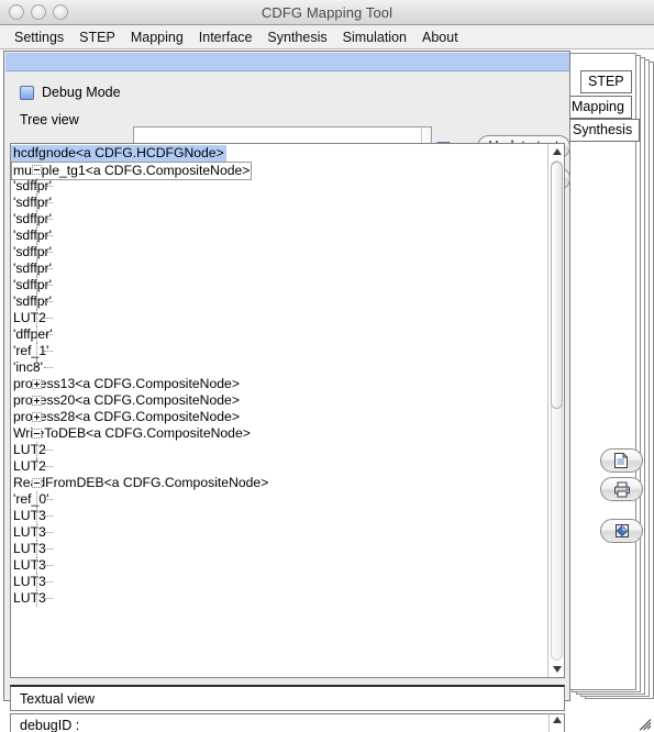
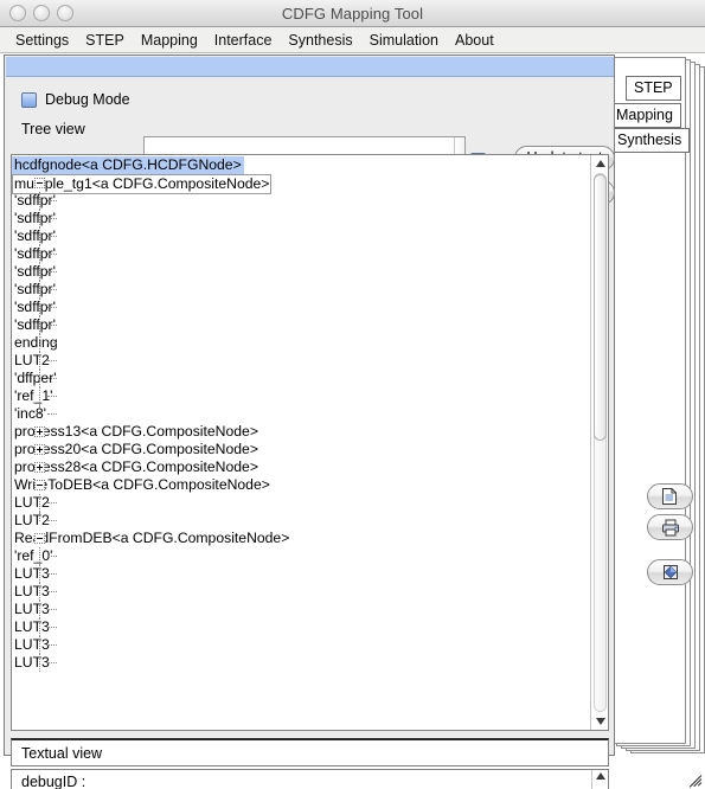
  CDFG Mapping Tool
  Settings
  STEP
  Mapping
  Interface
  Synthesis
  Simulation
  About
  STEP
  Mapping
  Synthesis
  Debug Mode
  Tree view
  hcdfgnode<a CDFG.HCDFGNode>
  muple_tg1<a CDFG.CompositeNode>
  'sdffpr'
  'sdffpr'
  'sdffpr'
  'sdffpr'
  'sdffpr'
  'sdffpr'
  'sdffpr'
  'sdffpr'
+ ending
  LUT2
  'dffper'
  'ref_1'
  'inc8'
  proess13<a CDFG.CompositeNode>
  proess20<a CDFG.CompositeNode>
  proess28<a CDFG.CompositeNode>
  WrToDEB<a CDFG.CompositeNode>
  LUT2
  LUT2
  ReFromDEB<a CDFG.CompositeNode>
  'ref_0'
  LUT3
  LUT3
  LUT3
  LUT3
  LUT3
  LUT3
  Textual view
  debugID :
